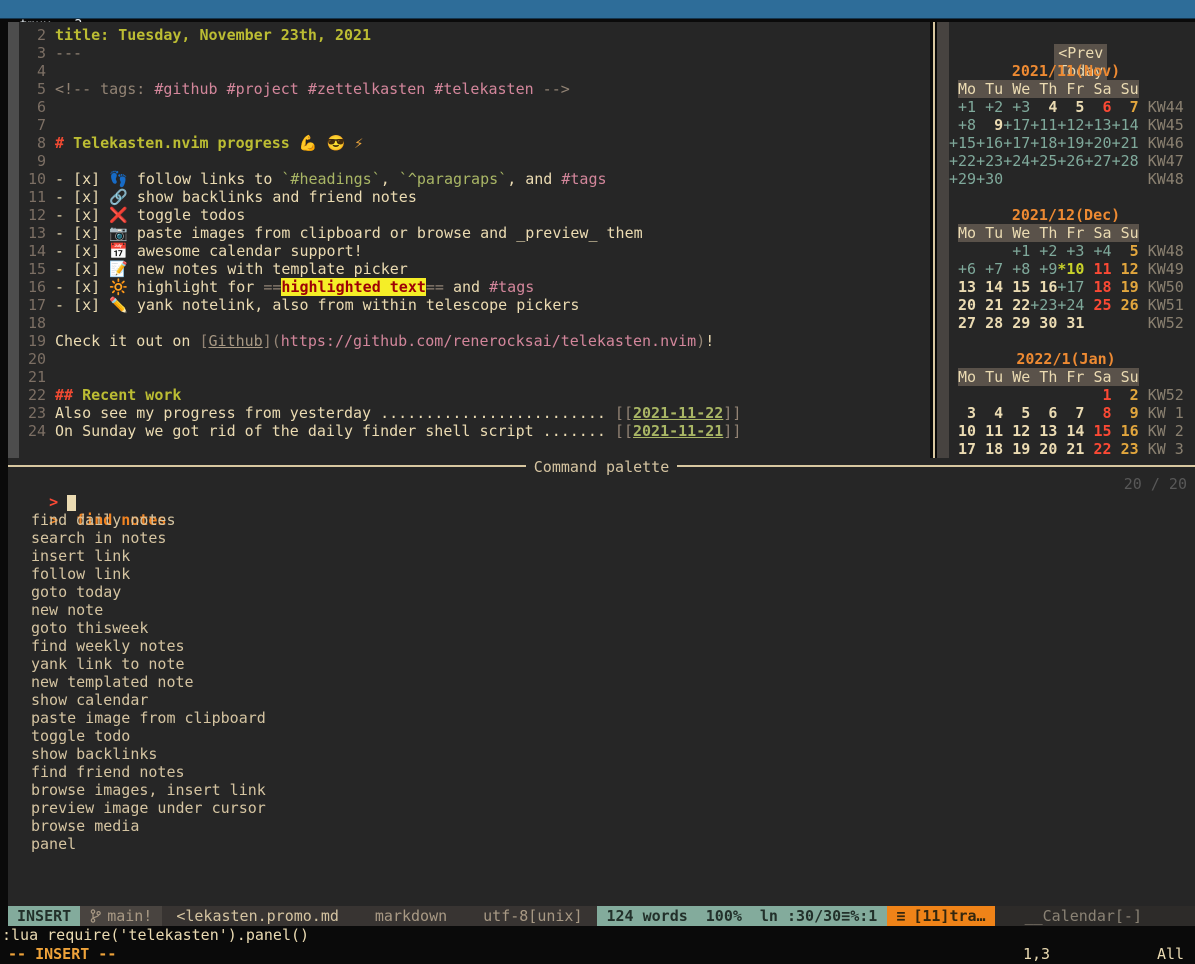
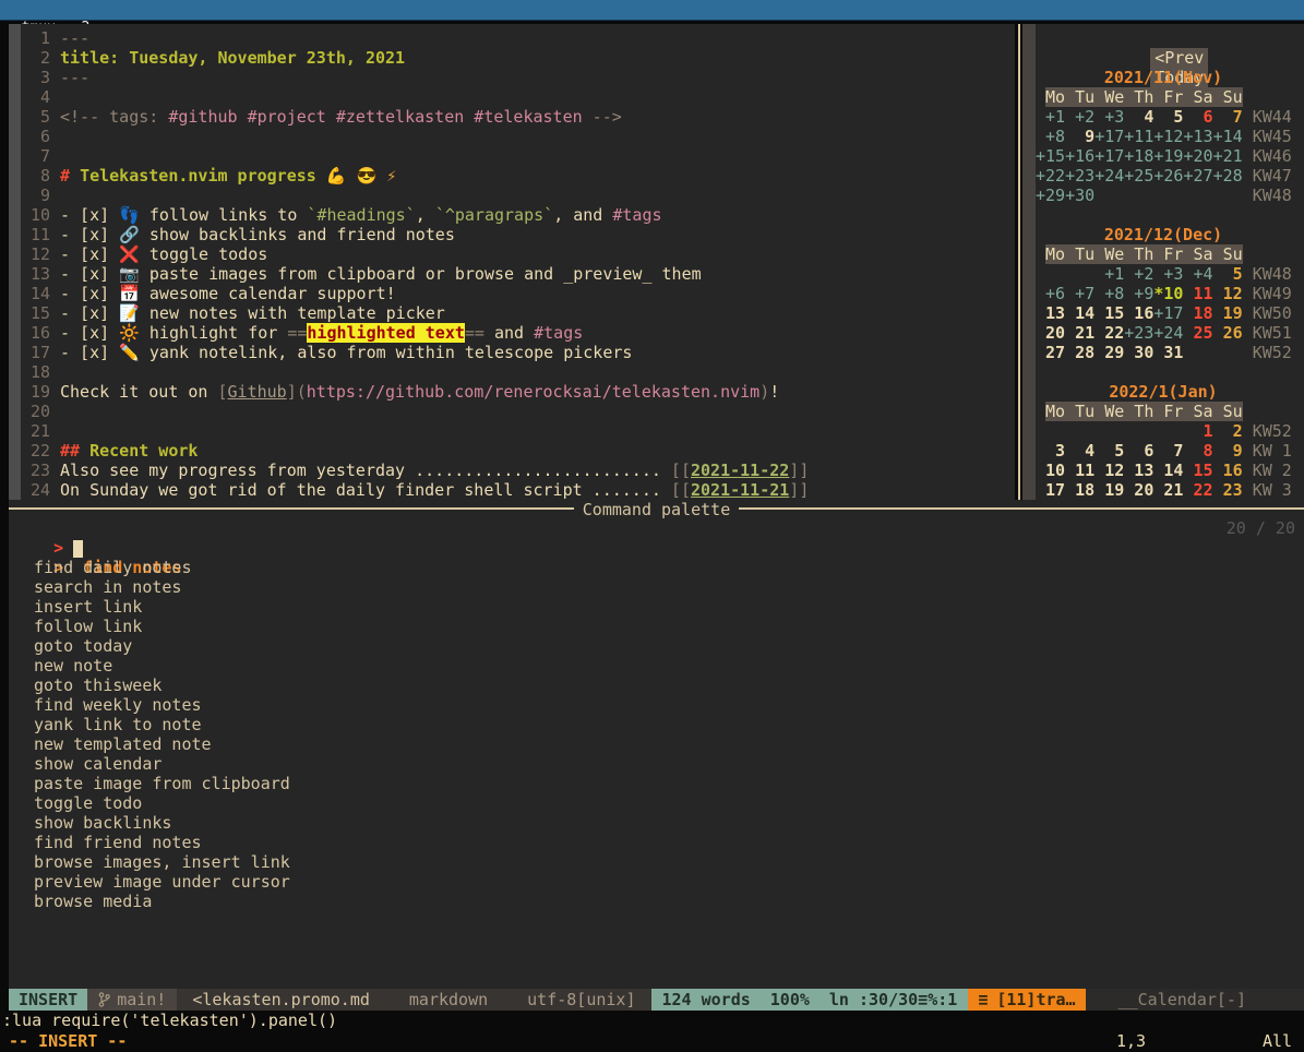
+ 1 ---
  2 title: Tuesday, November 23th, 2021
  3 ---
  4
  5 <!-- tags: #github #project #zettelkasten #telekasten -->
  6
  7
  8 # Telekasten.nvim progress 💪 😎 ⚡
  9
  10 - [x] 👣 follow links to `#headings`, `^paragraps`, and #tags
  11 - [x] 🔗 show backlinks and friend notes
  12 - [x] ❌ toggle todos
  13 - [x] 📷 paste images from clipboard or browse and _preview_ them
  14 - [x] 📅 awesome calendar support!
  15 - [x] 📝 new notes with template picker
  16 - [x] 🔆 highlight for ==highlighted text== and #tags
  17 - [x] ✏️ yank notelink, also from within telescope pickers
  18
  19 Check it out on [Github](https://github.com/renerocksai/telekasten.nvim)!
  20
  21
  22 ## Recent work
  23 Also see my progress from yesterday ......................... [[2021-11-22]]
  24 On Sunday we got rid of the daily finder shell script ....... [[2021-11-21]]
  2021/11(Nov)
  Mo Tu We Th Fr Sa Su
  +1 +2 +3 4 5 6 7 KW44
  +8 9+17+11+12+13+14 KW45
  +15+16+17+18+19+20+21 KW46
  +22+23+24+25+26+27+28 KW47
  +29+30 KW48
  2021/12(Dec)
  Mo Tu We Th Fr Sa Su
  +1 +2 +3 +4 5 KW48
  +6 +7 +8 +9*10 11 12 KW49
  13 14 15 16+17 18 19 KW50
  20 21 22+23+24 25 26 KW51
  27 28 29 30 31 KW52
  2022/1(Jan)
  Mo Tu We Th Fr Sa Su
  1 2 KW52
  3 4 5 6 7 8 9 KW 1
  10 11 12 13 14 15 16 KW 2
  17 18 19 20 21 22 23 KW 3
  Command palette
  >
  20 / 20
  > find notes
  find daily notes
  search in notes
  insert link
  follow link
  goto today
  new note
  goto thisweek
  find weekly notes
  yank link to note
  new templated note
  show calendar
  paste image from clipboard
  toggle todo
  show backlinks
  find friend notes
  browse images, insert link
  preview image under cursor
  browse media
- panel
  INSERT
  main!
  <lekasten.promo.md
  markdown
  utf-8[unix]
  124 words
  100%
  ln :30/30≡%:1
  ≡
  [11]tra…
  __Calendar[-]
  :lua require('telekasten').panel()
  -- INSERT --
  1,3
  All
